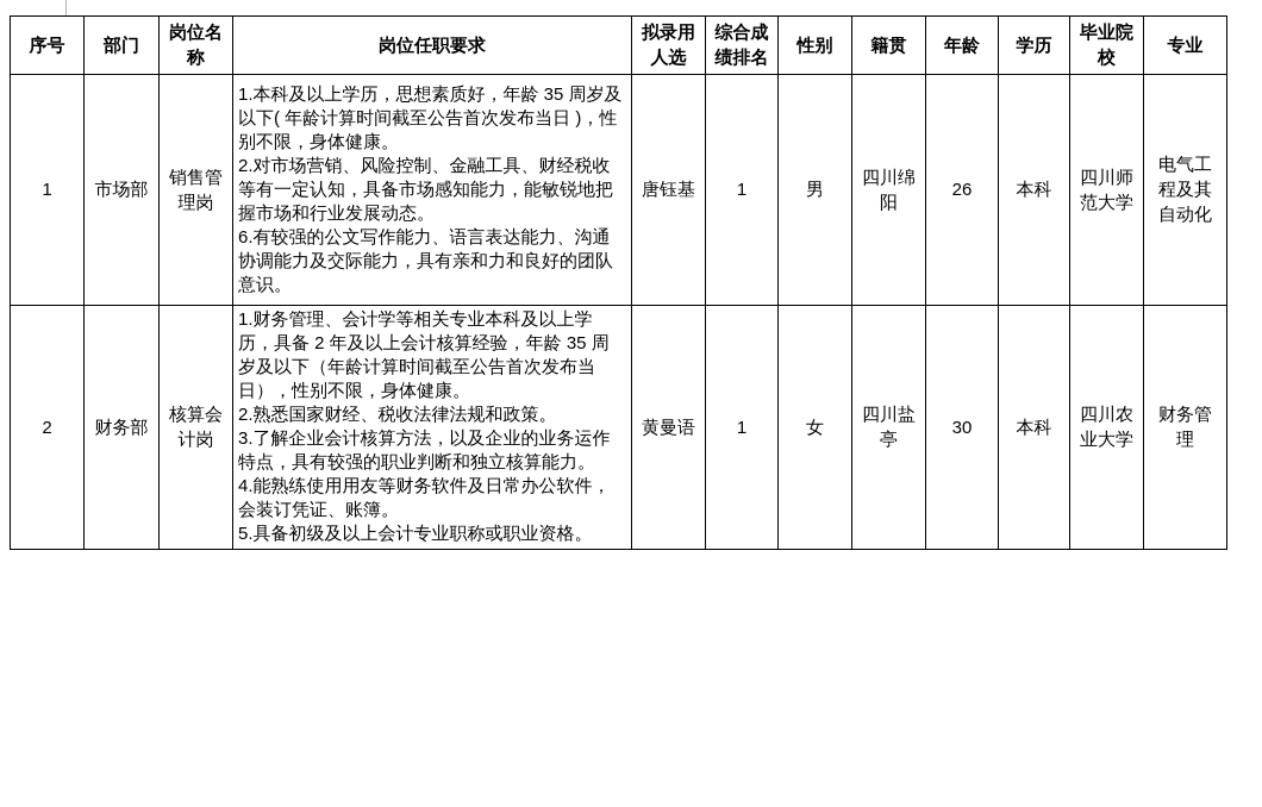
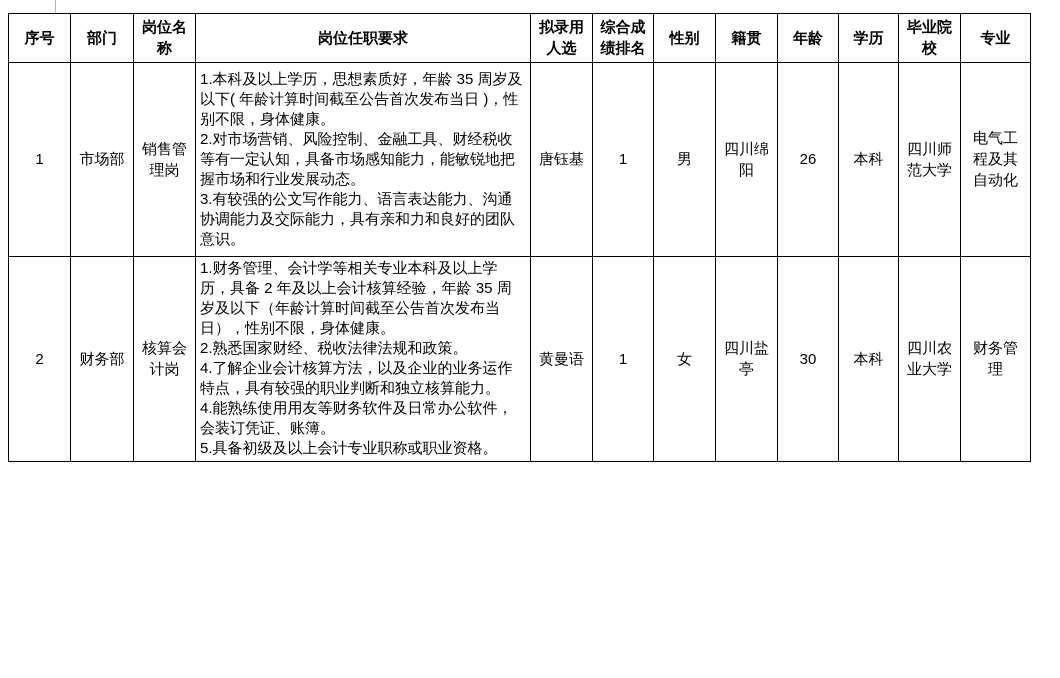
  序号	部门	岗位名称	岗位任职要求	拟录用人选	综合成绩排名	性别	籍贯	年龄	学历	毕业院校	专业
- 1	市场部	销售管理岗	1.本科及以上学历，思想素质好，年龄 35 周岁及以下( 年龄计算时间截至公告首次发布当日 )，性别不限，身体健康。 2.对市场营销、风险控制、金融工具、财经税收等有一定认知，具备市场感知能力，能敏锐地把握市场和行业发展动态。 6.有较强的公文写作能力、语言表达能力、沟通协调能力及交际能力，具有亲和力和良好的团队意识。	唐钰基	1	男	四川绵阳	26	本科	四川师范大学	电气工程及其自动化
+ 1	市场部	销售管理岗	1.本科及以上学历，思想素质好，年龄 35 周岁及以下( 年龄计算时间截至公告首次发布当日 )，性别不限，身体健康。 2.对市场营销、风险控制、金融工具、财经税收等有一定认知，具备市场感知能力，能敏锐地把握市场和行业发展动态。 3.有较强的公文写作能力、语言表达能力、沟通协调能力及交际能力，具有亲和力和良好的团队意识。	唐钰基	1	男	四川绵阳	26	本科	四川师范大学	电气工程及其自动化
- 2	财务部	核算会计岗	1.财务管理、会计学等相关专业本科及以上学历，具备 2 年及以上会计核算经验，年龄 35 周岁及以下（年龄计算时间截至公告首次发布当日），性别不限，身体健康。 2.熟悉国家财经、税收法律法规和政策。 3.了解企业会计核算方法，以及企业的业务运作特点，具有较强的职业判断和独立核算能力。 4.能熟练使用用友等财务软件及日常办公软件，会装订凭证、账簿。 5.具备初级及以上会计专业职称或职业资格。	黄曼语	1	女	四川盐亭	30	本科	四川农业大学	财务管理
+ 2	财务部	核算会计岗	1.财务管理、会计学等相关专业本科及以上学历，具备 2 年及以上会计核算经验，年龄 35 周岁及以下（年龄计算时间截至公告首次发布当日），性别不限，身体健康。 2.熟悉国家财经、税收法律法规和政策。 4.了解企业会计核算方法，以及企业的业务运作特点，具有较强的职业判断和独立核算能力。 4.能熟练使用用友等财务软件及日常办公软件，会装订凭证、账簿。 5.具备初级及以上会计专业职称或职业资格。	黄曼语	1	女	四川盐亭	30	本科	四川农业大学	财务管理
